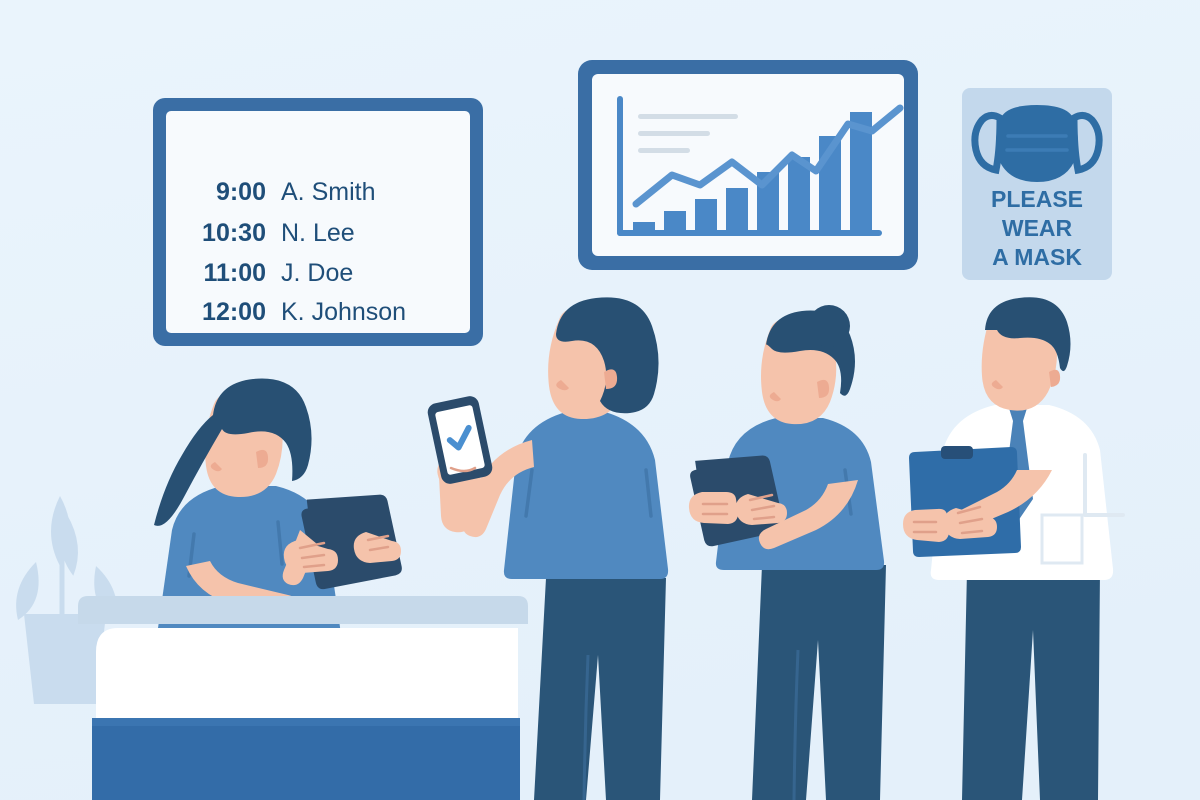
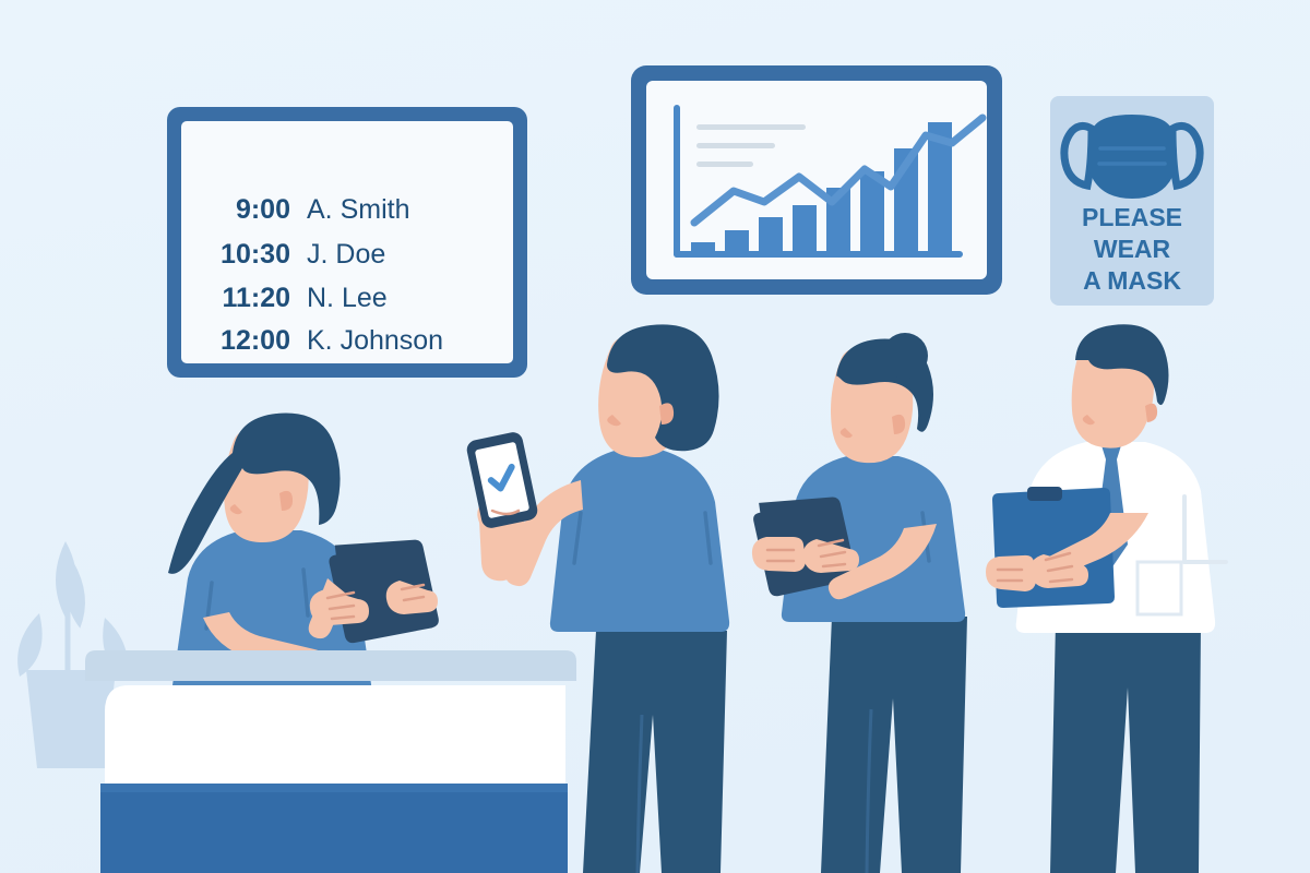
  9:00
  A. Smith
  10:30
- N. Lee
+ J. Doe
- 11:00
+ 11:20
- J. Doe
+ N. Lee
  12:00
  K. Johnson
  PLEASE
  WEAR
  A MASK
